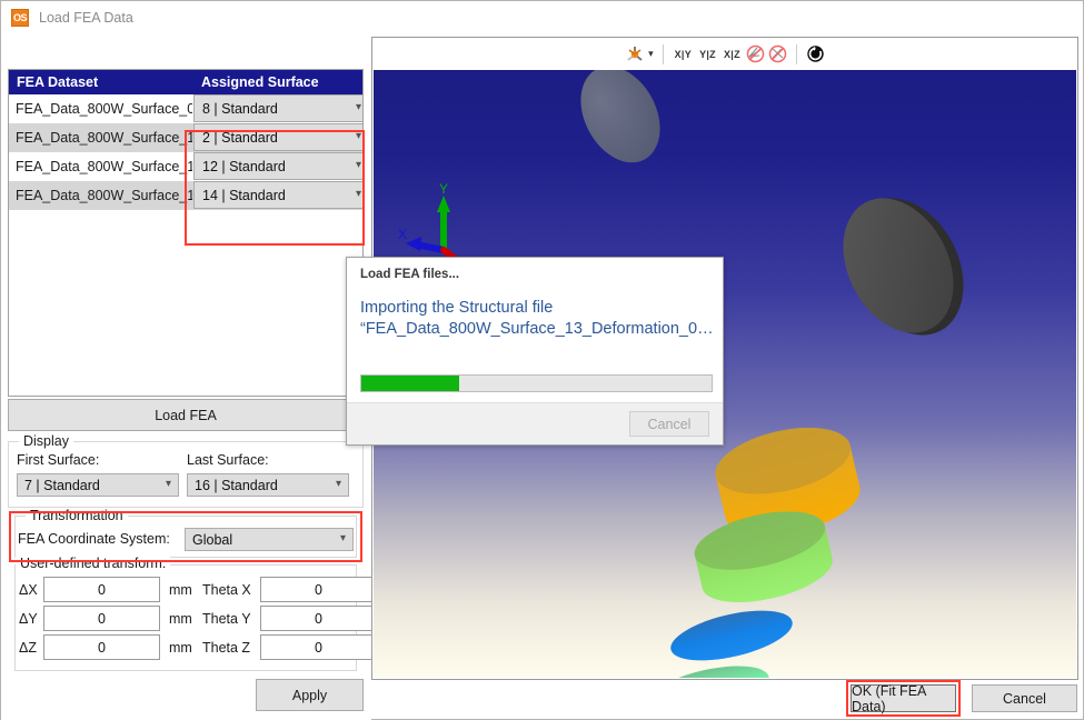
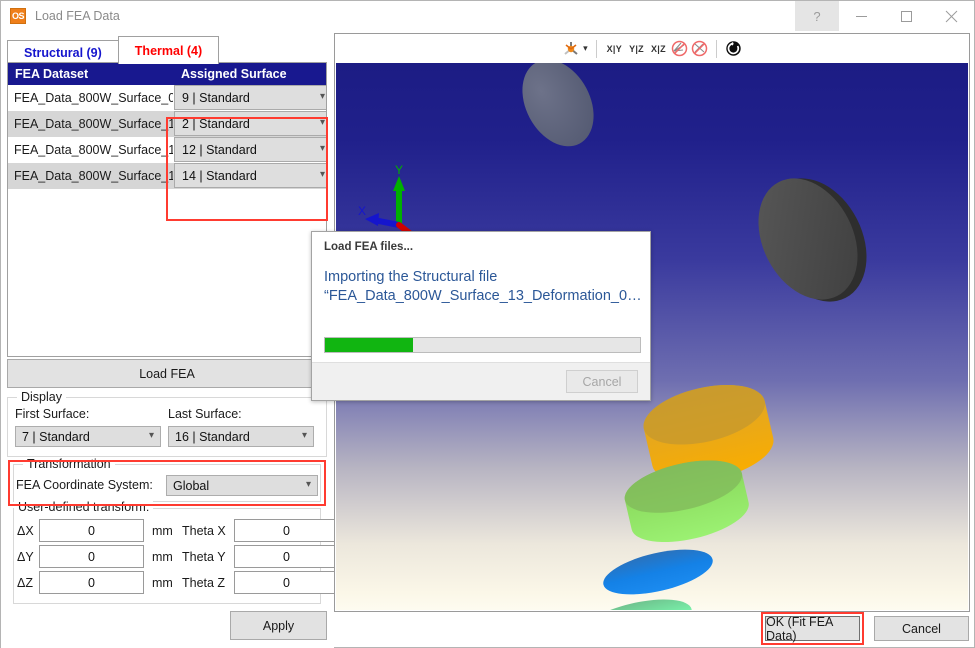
  OS
  Load FEA Data
+ ?
+ Structural (9)
+ Thermal (4)
  FEA Dataset
  Assigned Surface
  FEA_Data_800W_Surface_0
  FEA_Data_800W_Surface_1
  FEA_Data_800W_Surface_1
  FEA_Data_800W_Surface_1
- 8 | Standard
+ 9 | Standard
  ▾
  2 | Standard
  ▾
  12 | Standard
  ▾
  14 | Standard
  ▾
  Load FEA
  Display
  First Surface:
  Last Surface:
  7 | Standard
  ▾
  16 | Standard
  ▾
  Transformation
  FEA Coordinate System:
  Global
  ▾
  User-defined transform:
  ΔX
  0
  mm
  Theta X
  0
  ΔY
  0
  mm
  Theta Y
  0
  ΔZ
  0
  mm
  Theta Z
  0
  Apply
  ▾
  X|Y
  Y|Z
  X|Z
  Y
  X
  Load FEA files...
  Importing the Structural file
  “FEA_Data_800W_Surface_13_Deformation_0…
  Cancel
  OK (Fit FEA Data)
  Cancel
